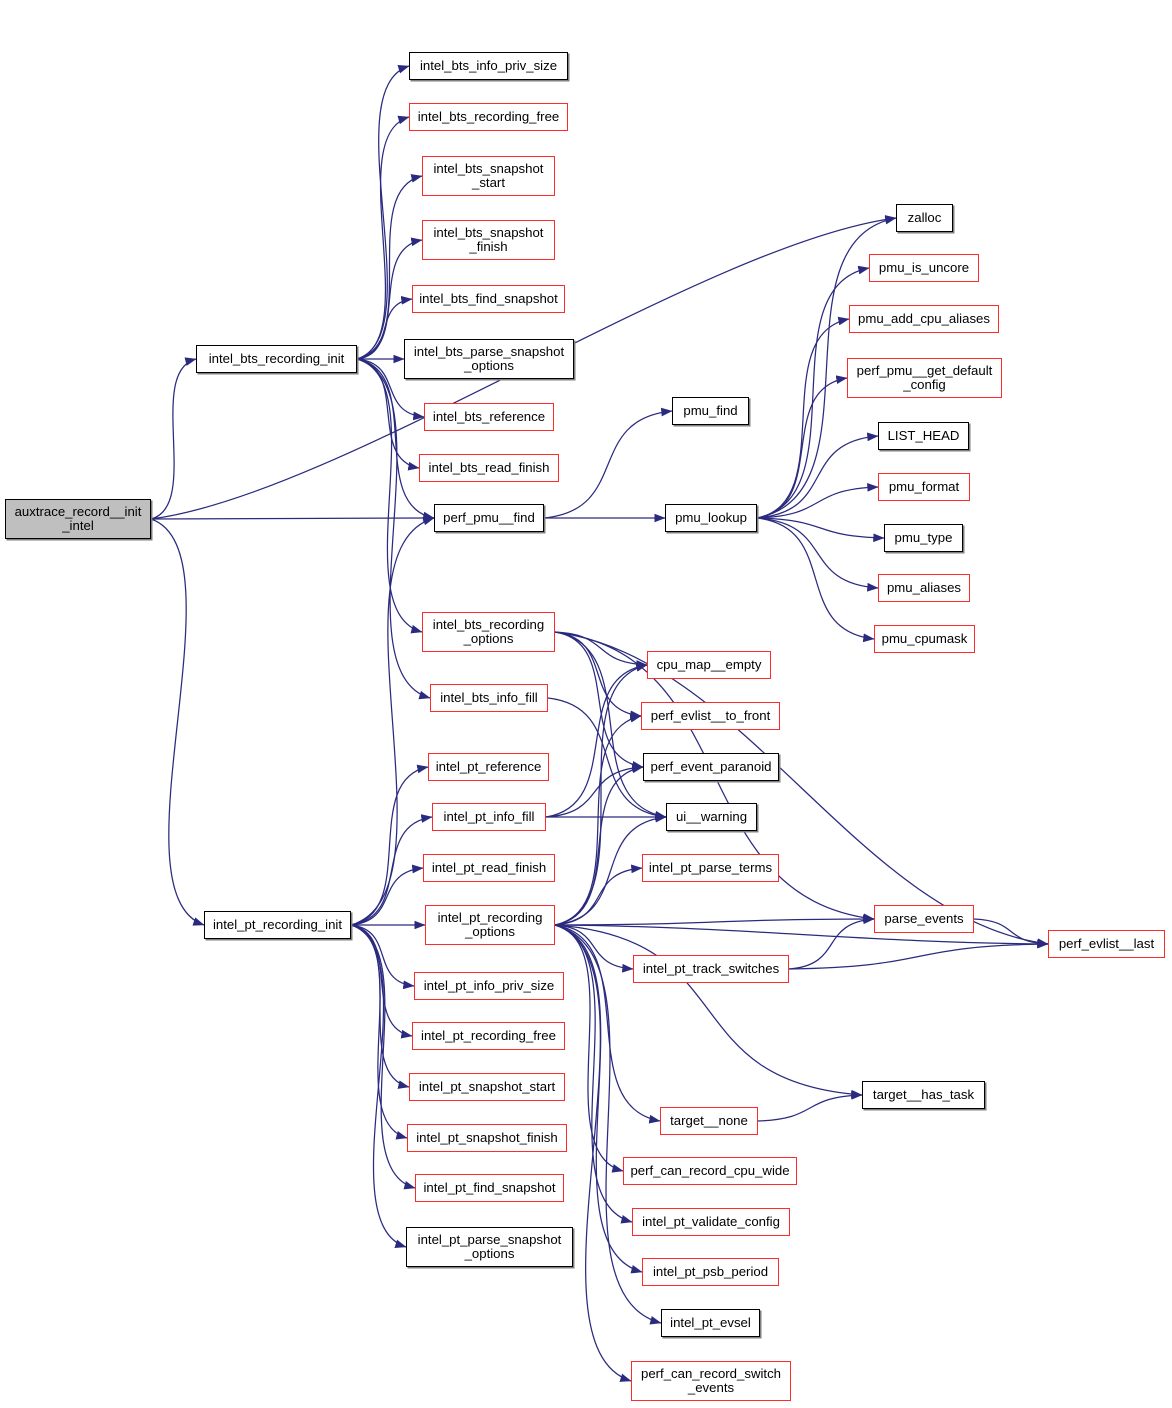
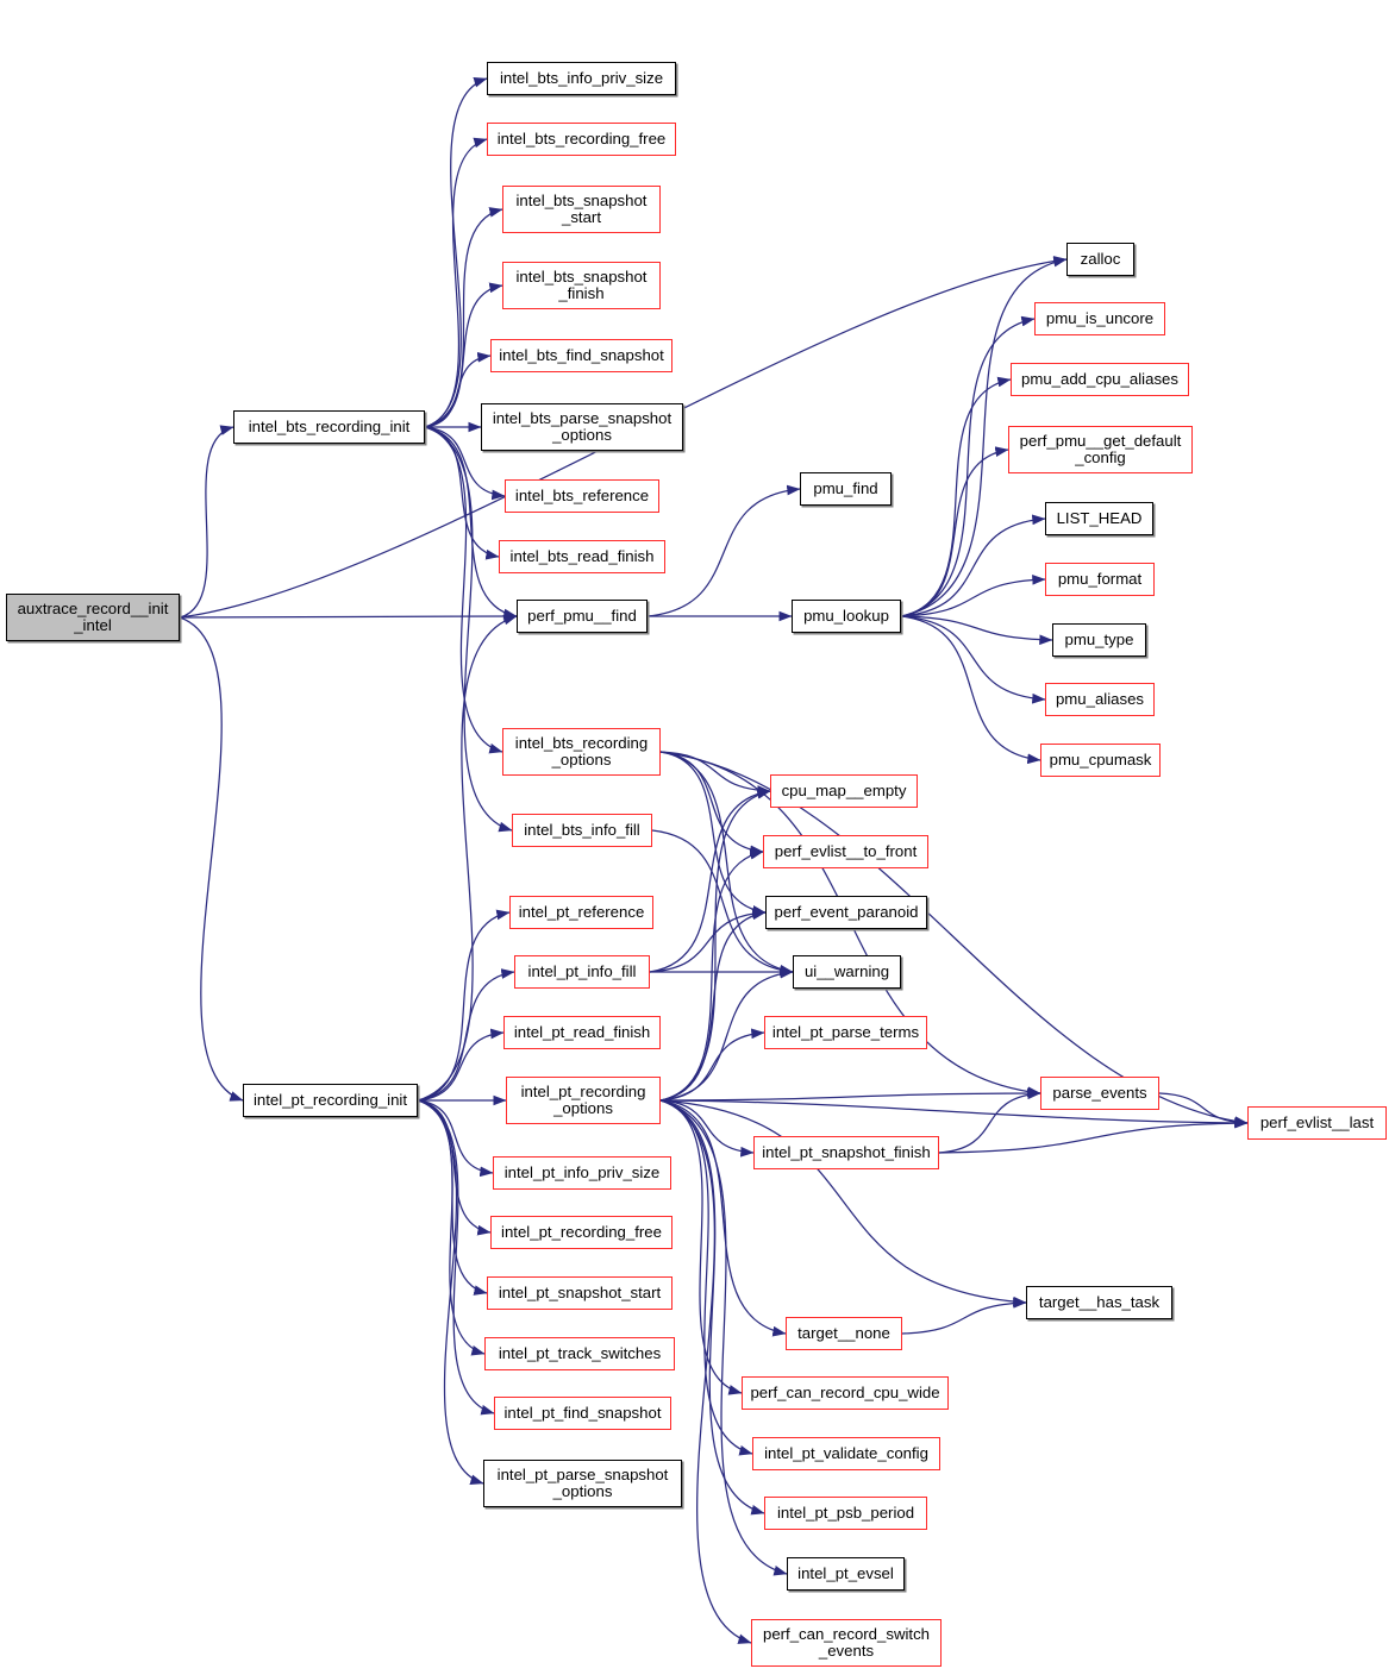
  auxtrace_record__init
  _intel
  intel_bts_info_priv_size
  intel_bts_recording_free
  intel_bts_snapshot
  _start
  intel_bts_snapshot
  _finish
  intel_bts_find_snapshot
  intel_bts_parse_snapshot
  _options
  intel_bts_reference
  intel_bts_read_finish
  intel_bts_recording_init
  perf_pmu__find
  pmu_find
  pmu_lookup
  zalloc
  pmu_is_uncore
  pmu_add_cpu_aliases
  perf_pmu__get_default
  _config
  LIST_HEAD
  pmu_format
  pmu_type
  pmu_aliases
  pmu_cpumask
  intel_bts_recording
  _options
  intel_bts_info_fill
  cpu_map__empty
  perf_evlist__to_front
  perf_event_paranoid
  ui__warning
  intel_pt_parse_terms
  intel_pt_reference
  intel_pt_info_fill
  intel_pt_read_finish
  intel_pt_recording
  _options
  intel_pt_recording_init
  intel_pt_info_priv_size
  intel_pt_recording_free
  intel_pt_snapshot_start
- intel_pt_snapshot_finish
+ intel_pt_track_switches
  intel_pt_find_snapshot
  intel_pt_parse_snapshot
  _options
- intel_pt_track_switches
+ intel_pt_snapshot_finish
  parse_events
  perf_evlist__last
  target__none
  target__has_task
  perf_can_record_cpu_wide
  intel_pt_validate_config
  intel_pt_psb_period
  intel_pt_evsel
  perf_can_record_switch
  _events
